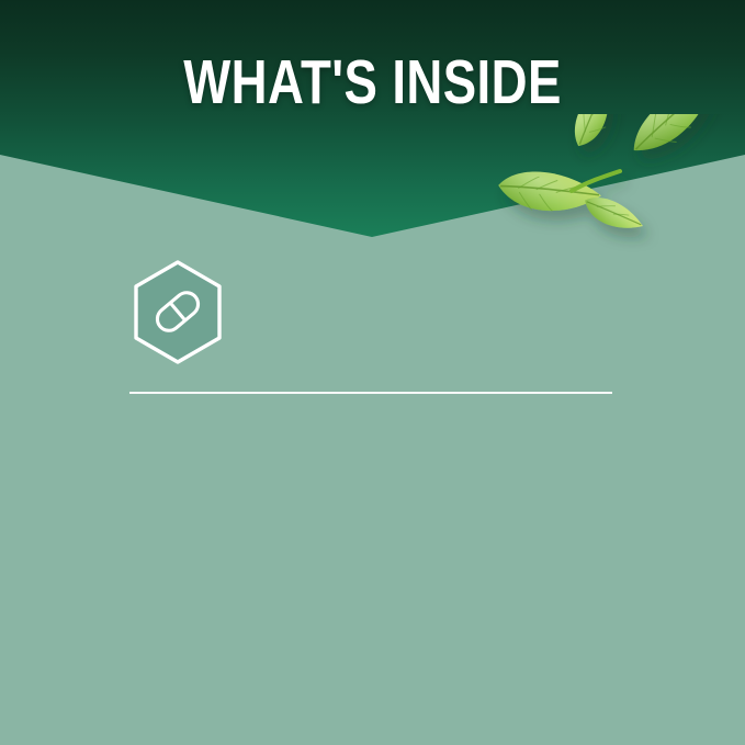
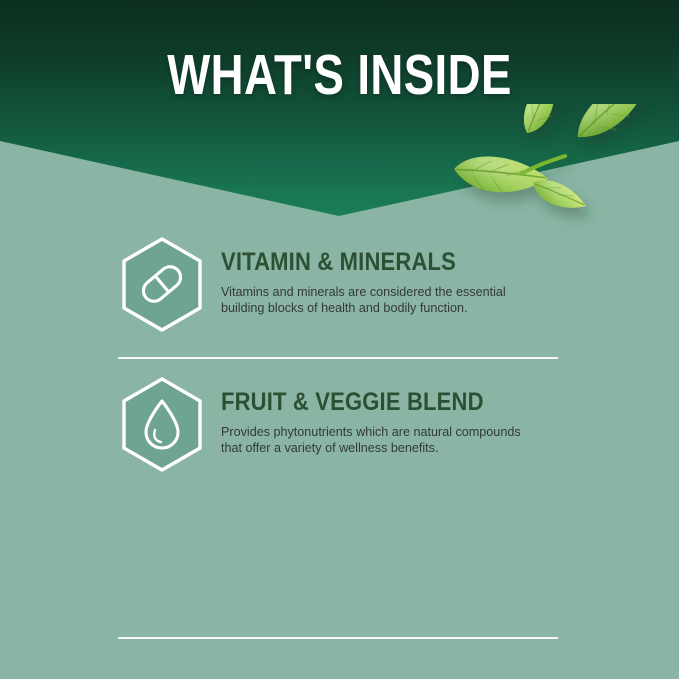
  WHAT'S INSIDE
+ VITAMIN & MINERALS
+ Vitamins and minerals are considered the essential building blocks of health and bodily function.
+ FRUIT & VEGGIE BLEND
+ Provides phytonutrients which are natural compounds that offer a variety of wellness benefits.
